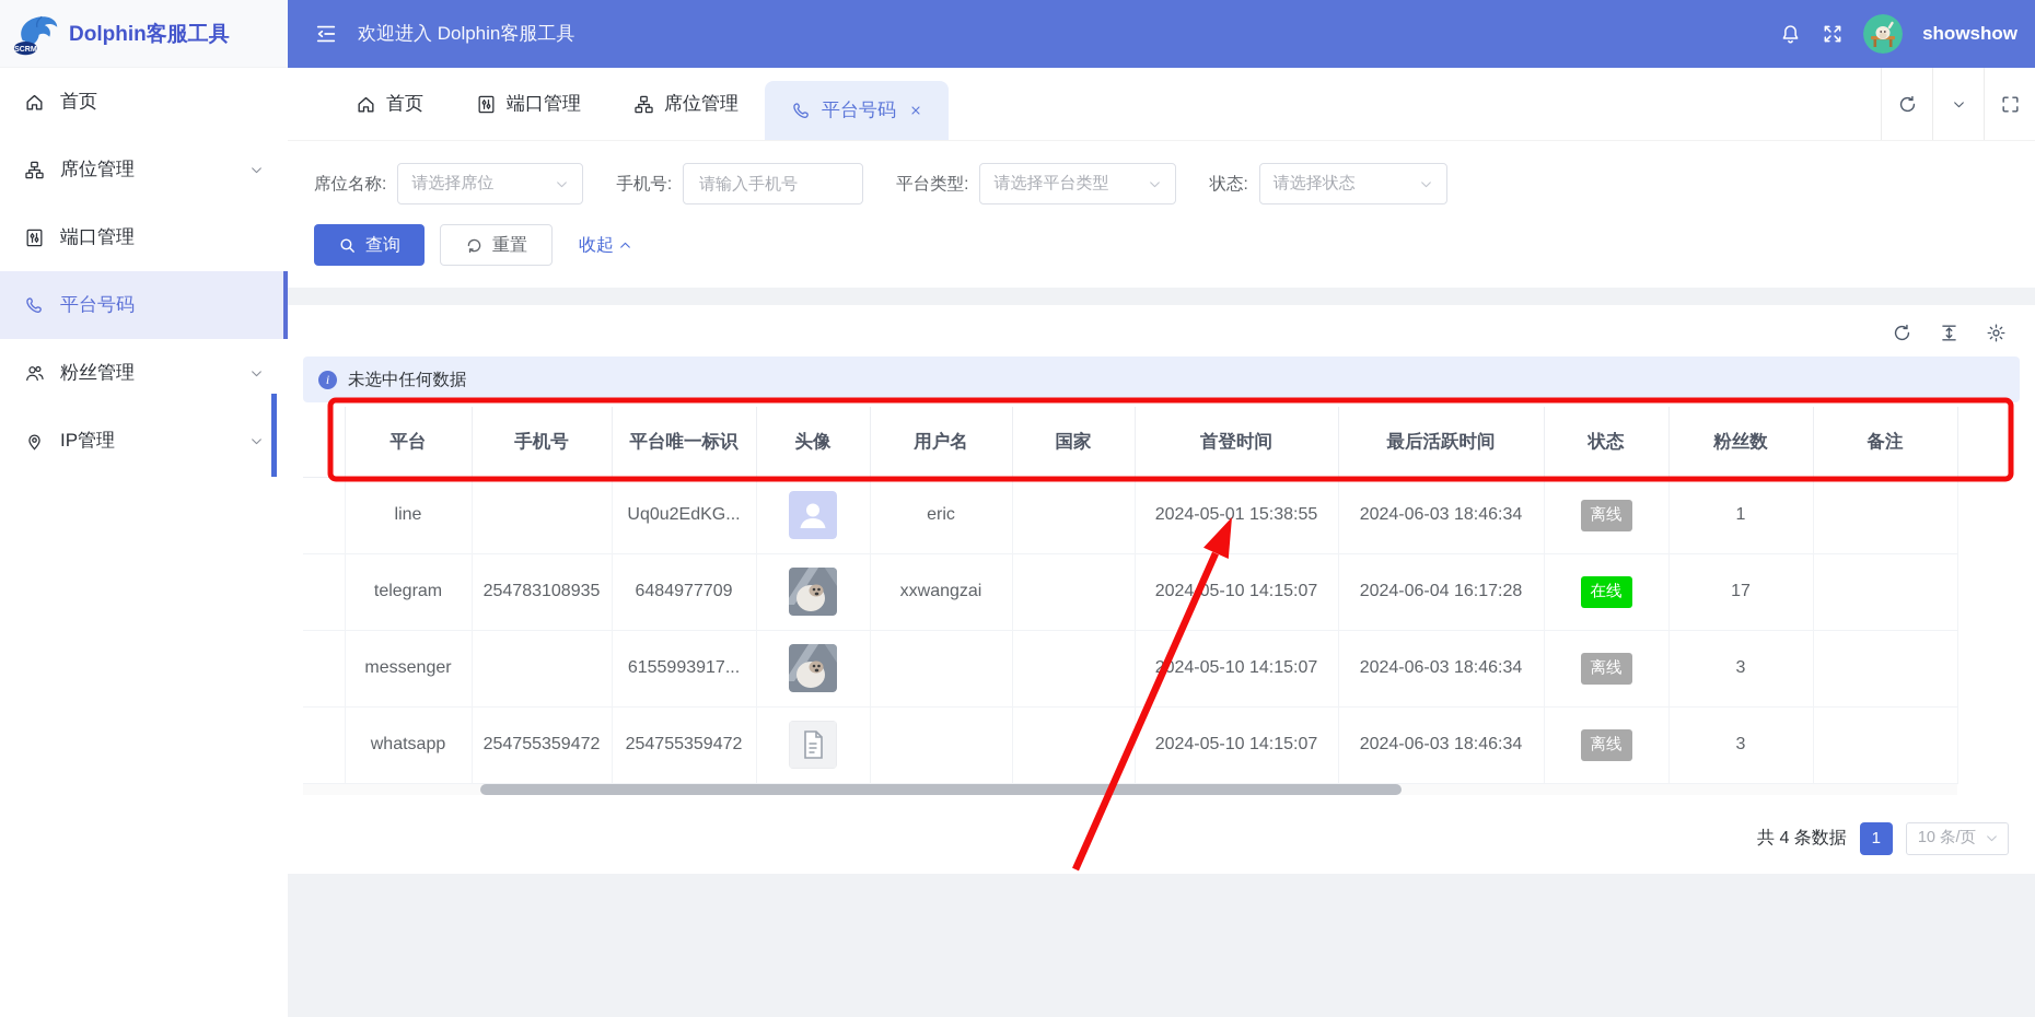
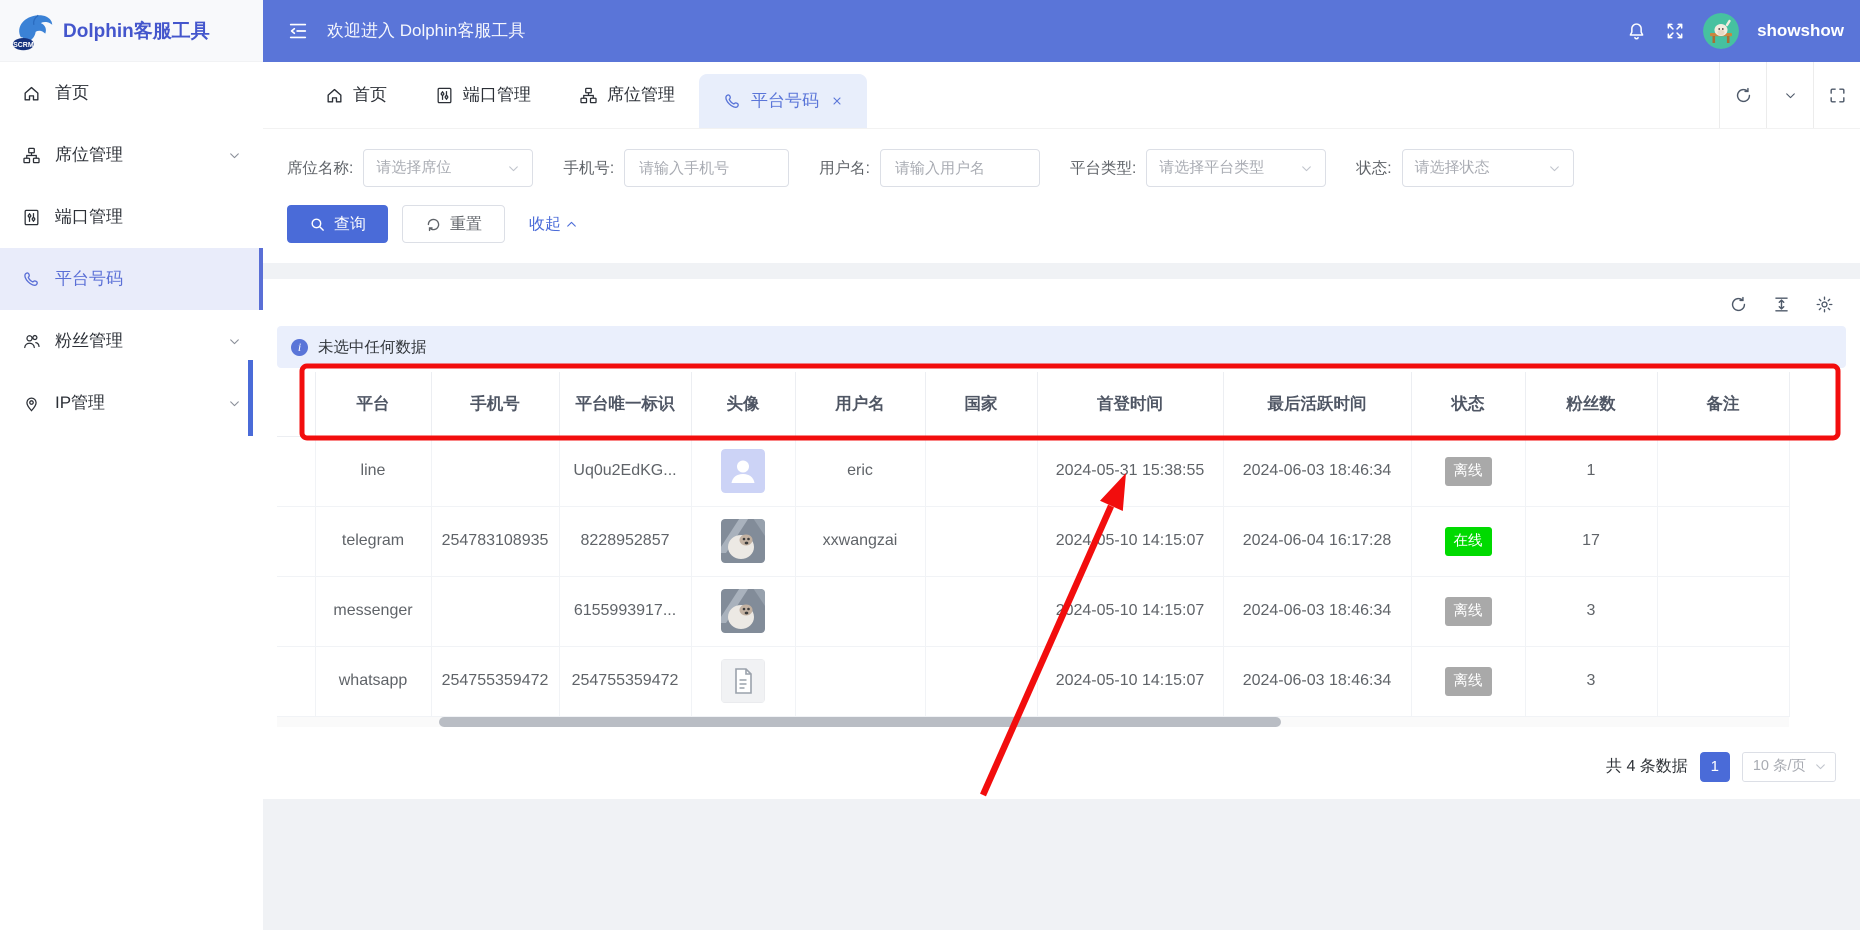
  Dolphin客服工具
  首页
  席位管理
  端口管理
  平台号码
  粉丝管理
  IP管理
  欢迎进入 Dolphin客服工具
  showshow
  首页
  端口管理
  席位管理
  平台号码
  席位名称:
  请选择席位
  手机号:
  请输入手机号
+ 用户名:
+ 请输入用户名
  平台类型:
  请选择平台类型
  状态:
  请选择状态
  查询
  重置
  收起
  i
  未选中任何数据
  	平台	手机号	平台唯一标识	头像	用户名	国家	首登时间	最后活跃时间	状态	粉丝数	备注
- 	line		Uq0u2EdKG...		eric		2024-05-01 15:38:55	2024-06-03 18:46:34	离线	1
+ 	line		Uq0u2EdKG...		eric		2024-05-31 15:38:55	2024-06-03 18:46:34	离线	1
- 	telegram	254783108935	6484977709		xxwangzai		202405-10 14:15:07	2024-06-04 16:17:28	在线	17
+ 	telegram	254783108935	8228952857		xxwangzai		202405-10 14:15:07	2024-06-04 16:17:28	在线	17
  	messenger		6155993917...				2024-05-10 14:15:07	2024-06-03 18:46:34	离线	3
  	whatsapp	254755359472	254755359472				2024-05-10 14:15:07	2024-06-03 18:46:34	离线	3
  共 4 条数据
  1
  10 条/页
